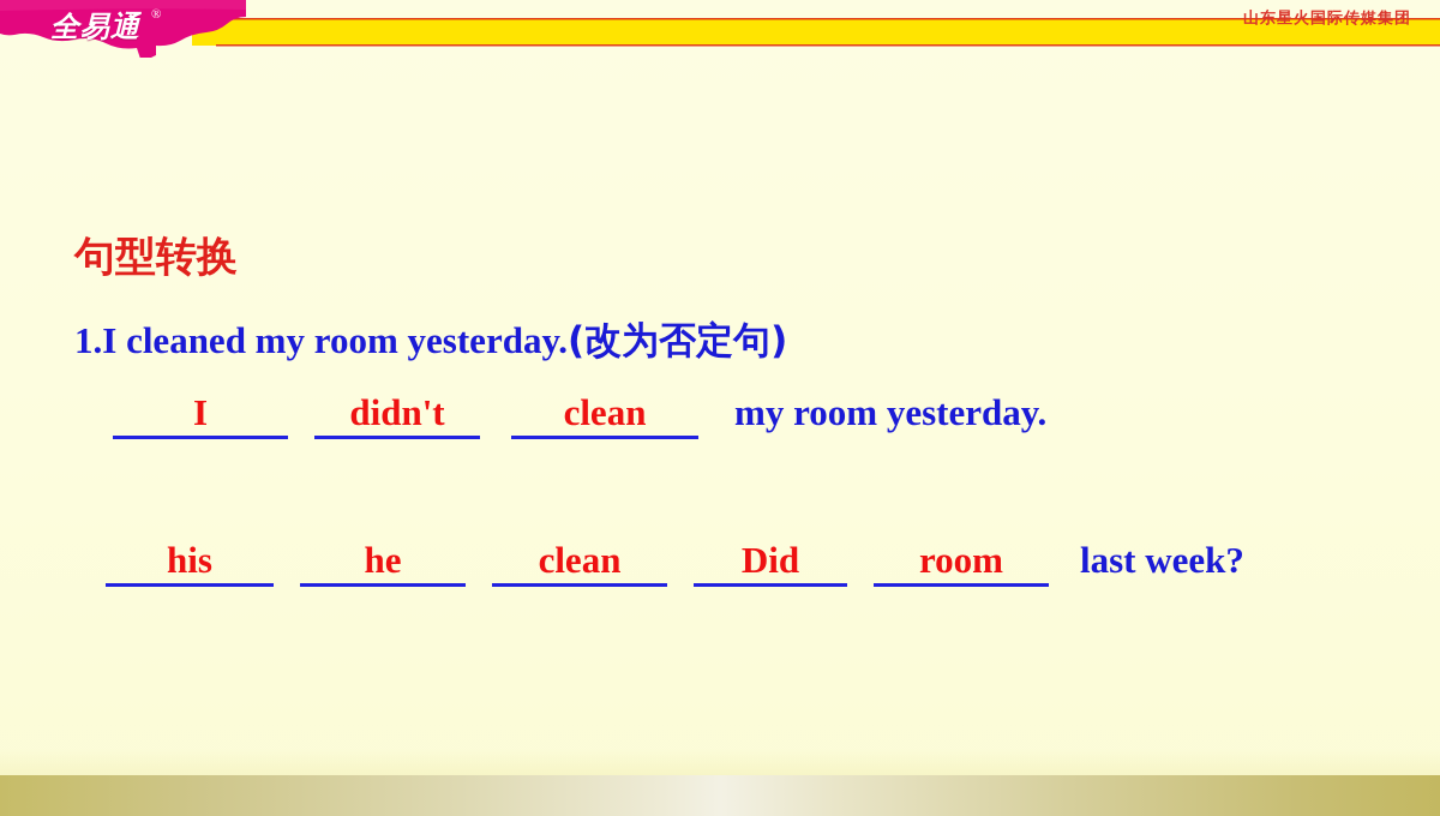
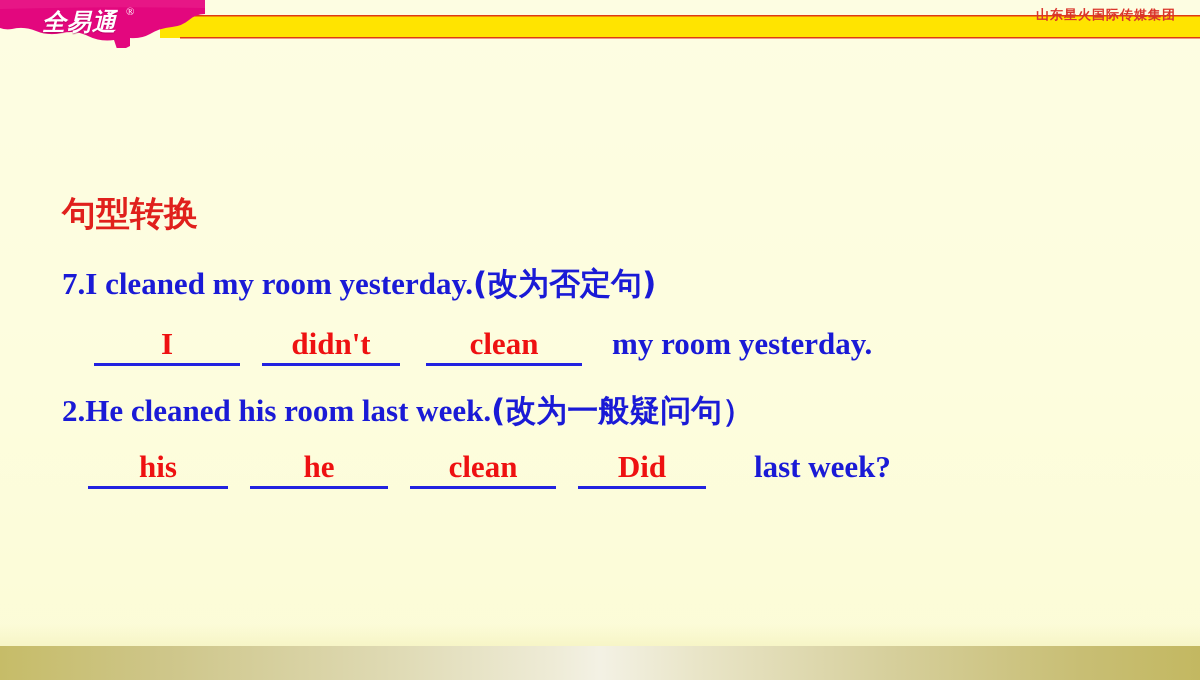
  全易通
  ®
  山东星火国际传媒集团
  句型转换
- 1.I cleaned my room yesterday.(改为否定句)
+ 7.I cleaned my room yesterday.(改为否定句)
  I
  didn't
  clean
  my room yesterday.
+ 2.He cleaned his room last week.(改为一般疑问句）
  his
  he
  clean
  Did
- room
  last week?
